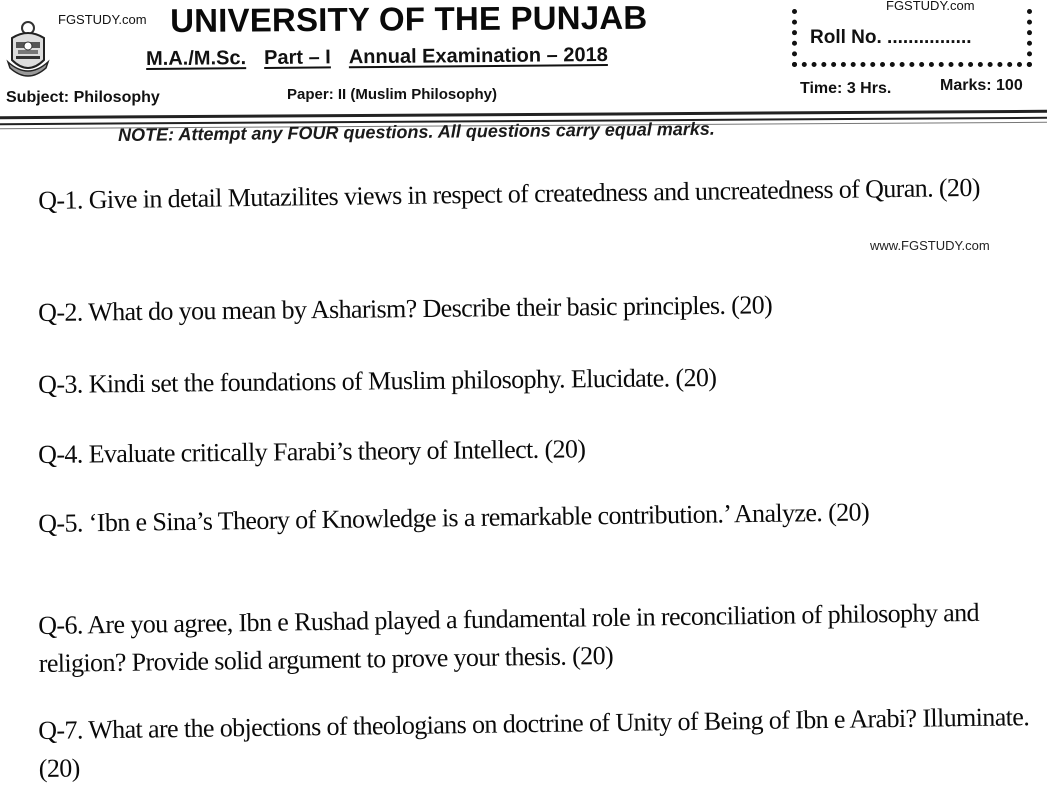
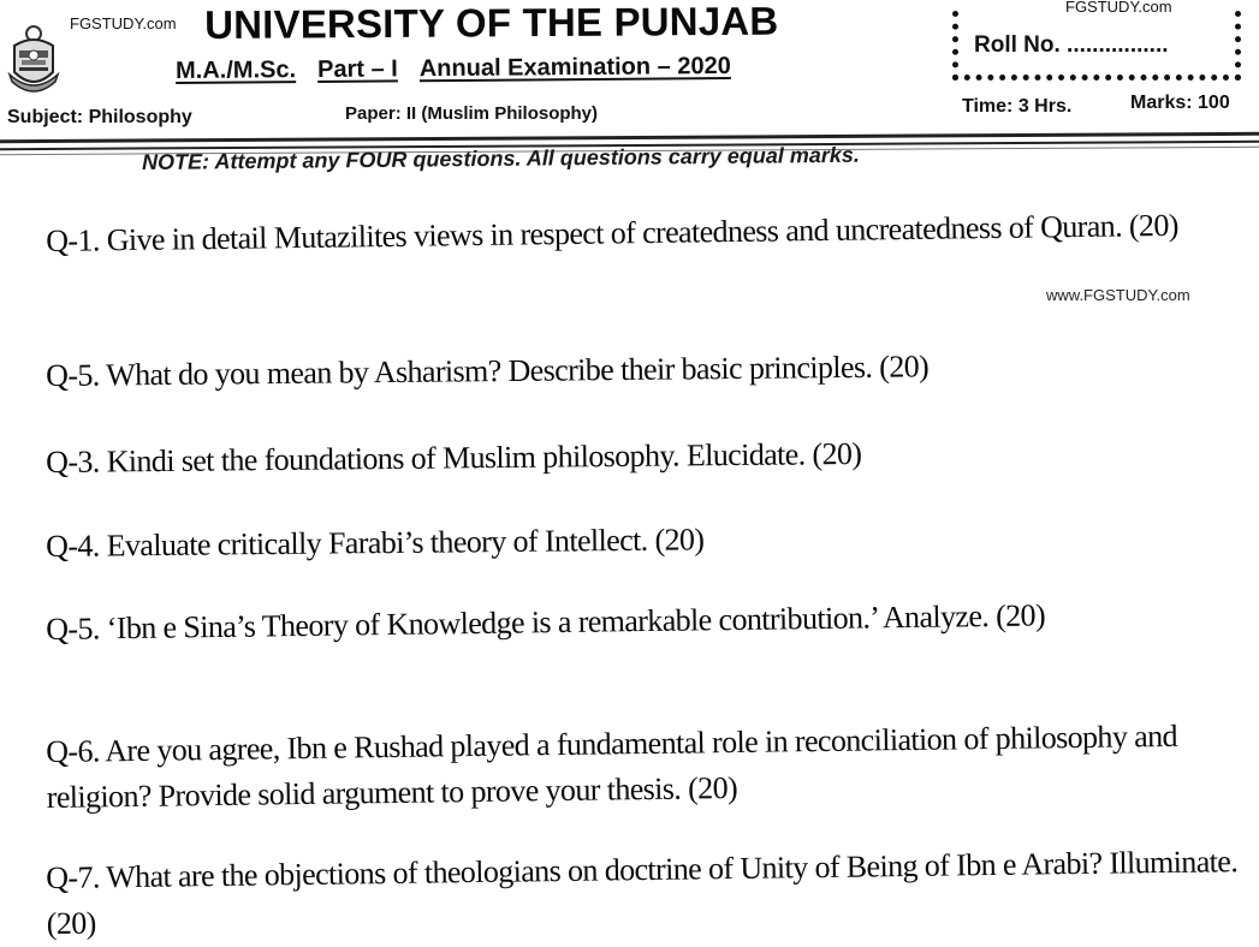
  FGSTUDY.com
  FGSTUDY.com
  UNIVERSITY OF THE PUNJAB
- M.A./M.Sc. Part – I Annual Examination – 2018
+ M.A./M.Sc. Part – I Annual Examination – 2020
  Subject: Philosophy
  Paper: II (Muslim Philosophy)
  Roll No. ................
  Time: 3 Hrs.
  Marks: 100
  NOTE: Attempt any FOUR questions. All questions carry equal marks.
  Q-1. Give in detail Mutazilites views in respect of createdness and uncreatedness of Quran. (20)
  www.FGSTUDY.com
- Q-2. What do you mean by Asharism? Describe their basic principles. (20)
+ Q-5. What do you mean by Asharism? Describe their basic principles. (20)
  Q-3. Kindi set the foundations of Muslim philosophy. Elucidate. (20)
  Q-4. Evaluate critically Farabi’s theory of Intellect. (20)
  Q-5. ‘Ibn e Sina’s Theory of Knowledge is a remarkable contribution.’ Analyze. (20)
  Q-6. Are you agree, Ibn e Rushad played a fundamental role in reconciliation of philosophy and religion? Provide solid argument to prove your thesis. (20)
  Q-7. What are the objections of theologians on doctrine of Unity of Being of Ibn e Arabi? Illuminate. (20)
